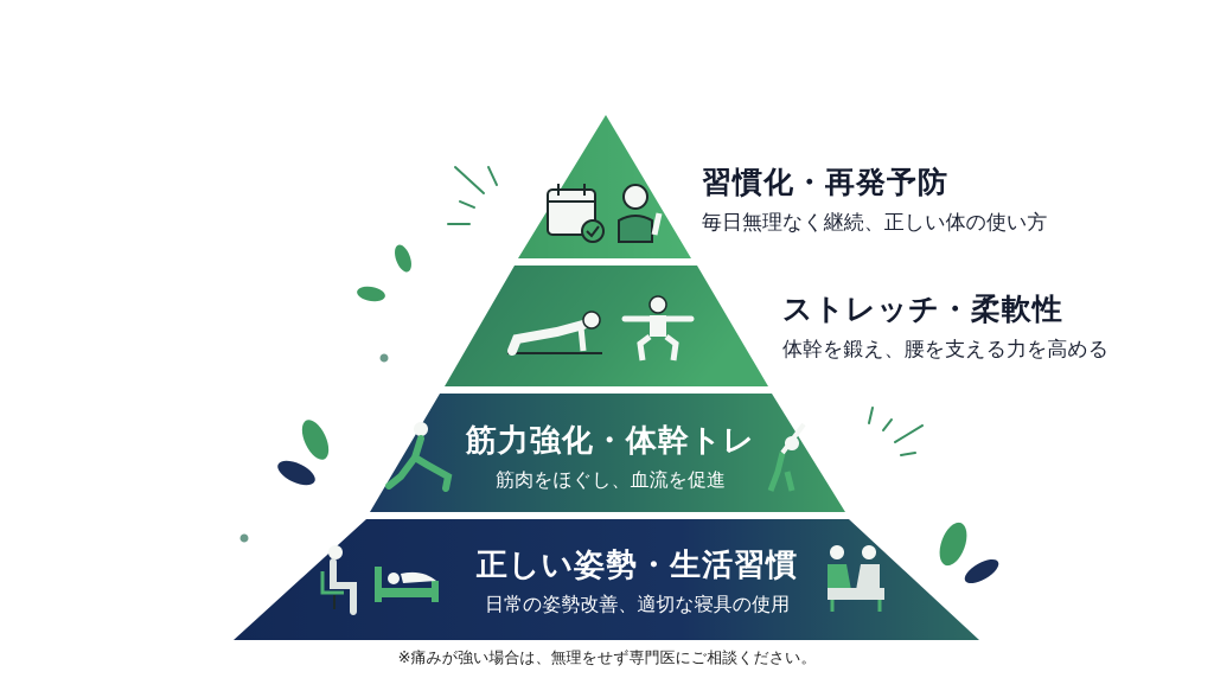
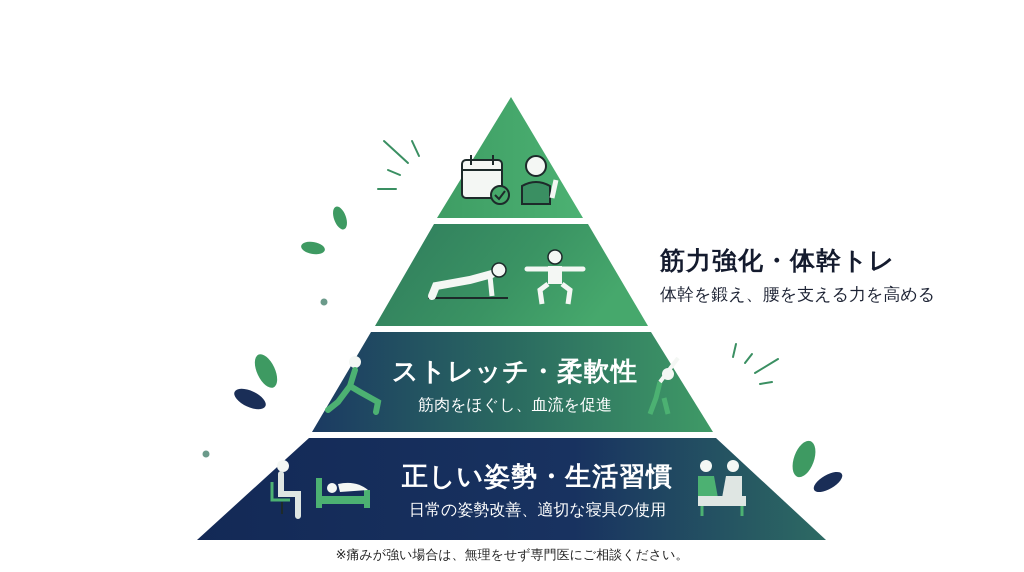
- 習慣化・再発予防
- 毎日無理なく継続、正しい体の使い方
- ストレッチ・柔軟性
+ 筋力強化・体幹トレ
  体幹を鍛え、腰を支える力を高める
- 筋力強化・体幹トレ
+ ストレッチ・柔軟性
  筋肉をほぐし、血流を促進
  正しい姿勢・生活習慣
  日常の姿勢改善、適切な寝具の使用
  ※痛みが強い場合は、無理をせず専門医にご相談ください。
